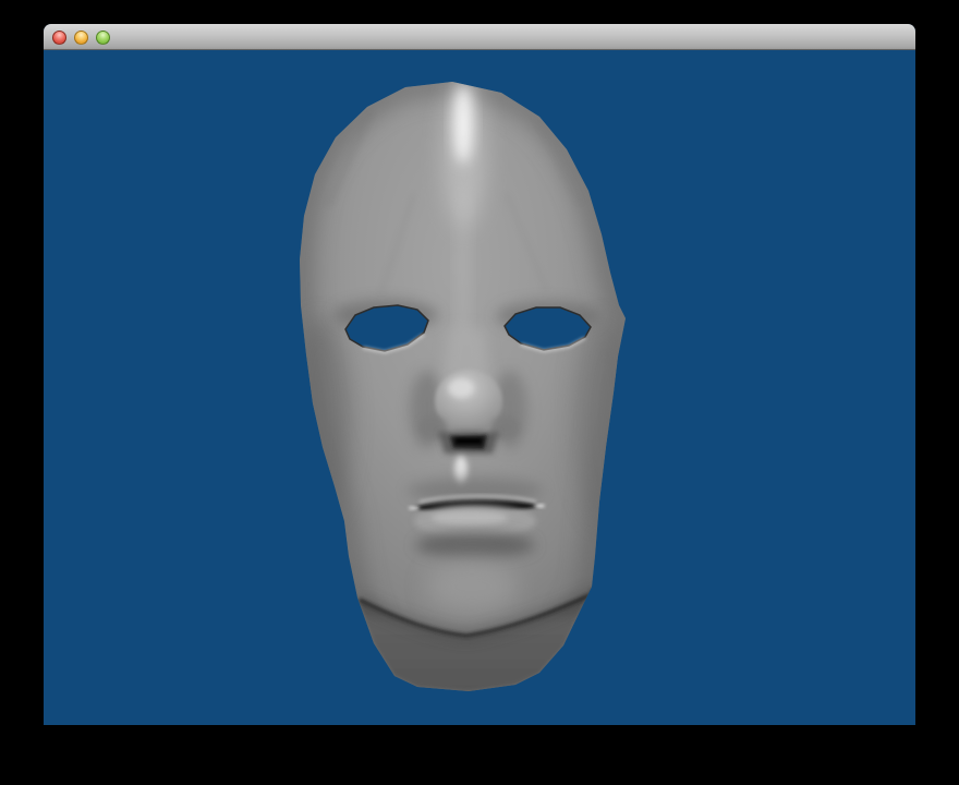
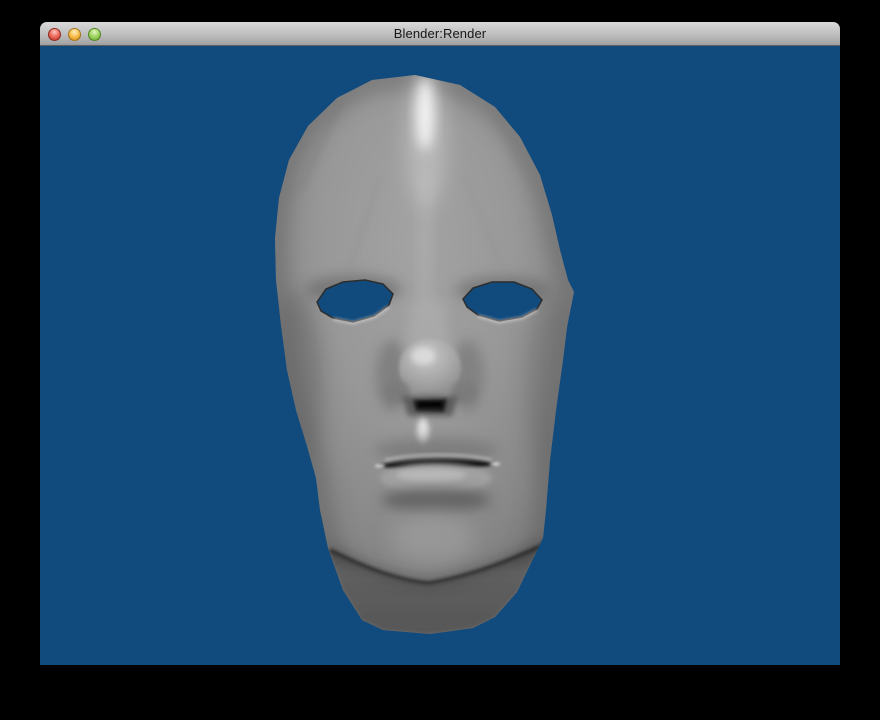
+ Blender:Render
